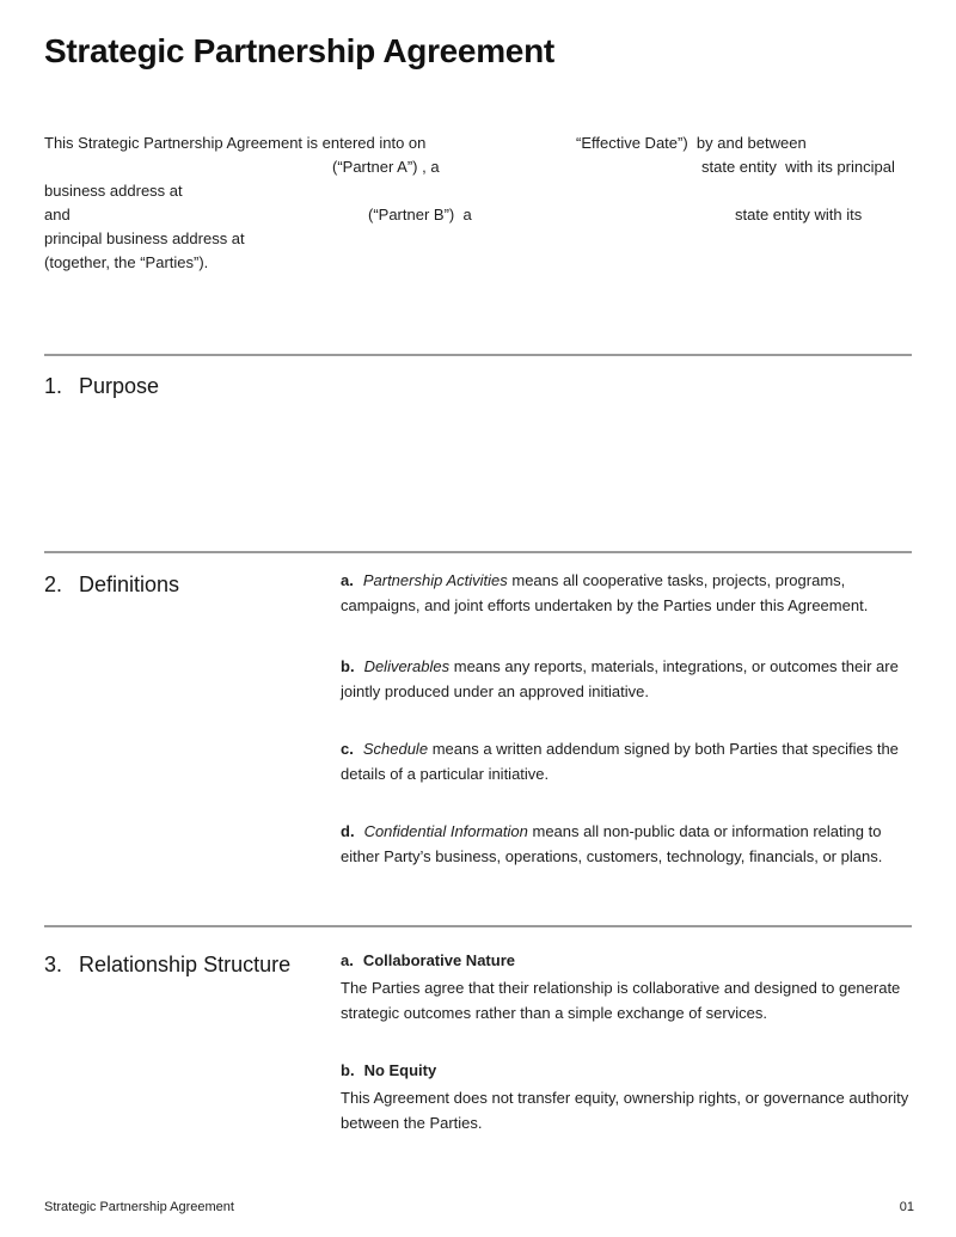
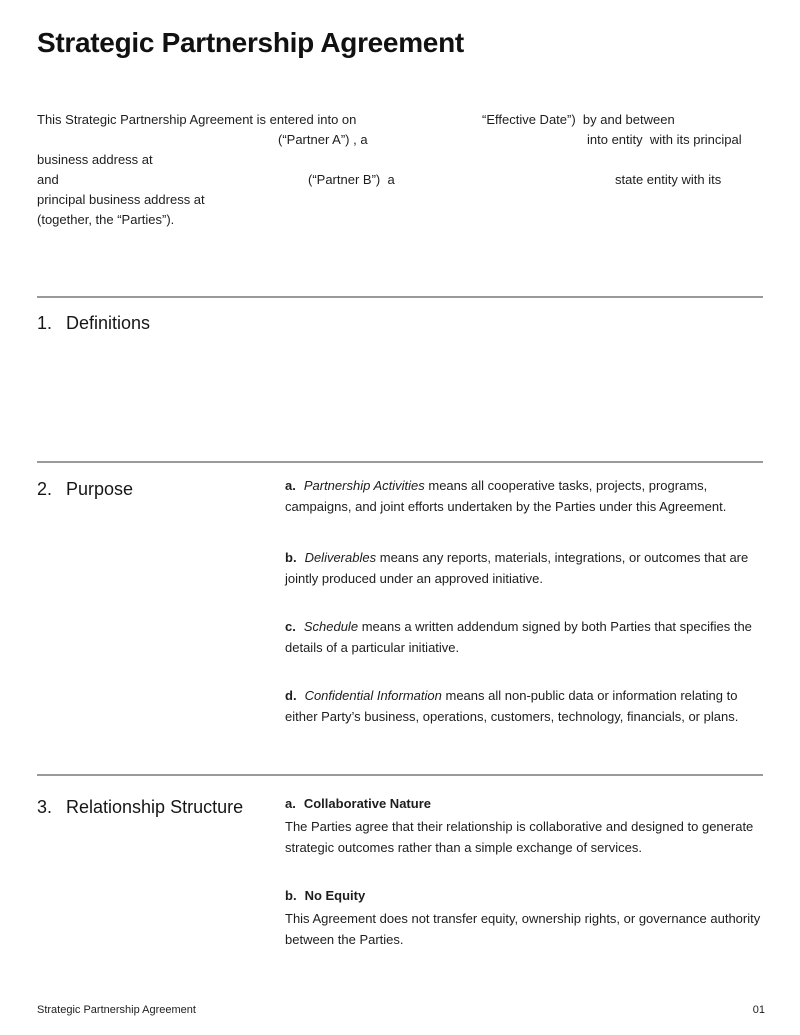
  Strategic Partnership Agreement
  This Strategic Partnership Agreement is entered into on
  “Effective Date”) by and between
  (“Partner A”) , a
- state entity with its principal
+ into entity with its principal
  business address at
  and
  (“Partner B”) a
  state entity with its
  principal business address at
  (together, the “Parties”).
- 1. Purpose
+ 1. Definitions
- 2. Definitions
+ 2. Purpose
  a. Partnership Activities means all cooperative tasks, projects, programs, campaigns, and joint efforts undertaken by the Parties under this Agreement.
- b. Deliverables means any reports, materials, integrations, or outcomes their are jointly produced under an approved initiative.
+ b. Deliverables means any reports, materials, integrations, or outcomes that are jointly produced under an approved initiative.
  c. Schedule means a written addendum signed by both Parties that specifies the details of a particular initiative.
  d. Confidential Information means all non-public data or information relating to either Party’s business, operations, customers, technology, financials, or plans.
  3. Relationship Structure
  a. Collaborative Nature
  The Parties agree that their relationship is collaborative and designed to generate strategic outcomes rather than a simple exchange of services.
  b. No Equity
  This Agreement does not transfer equity, ownership rights, or governance authority between the Parties.
  Strategic Partnership Agreement
  01
